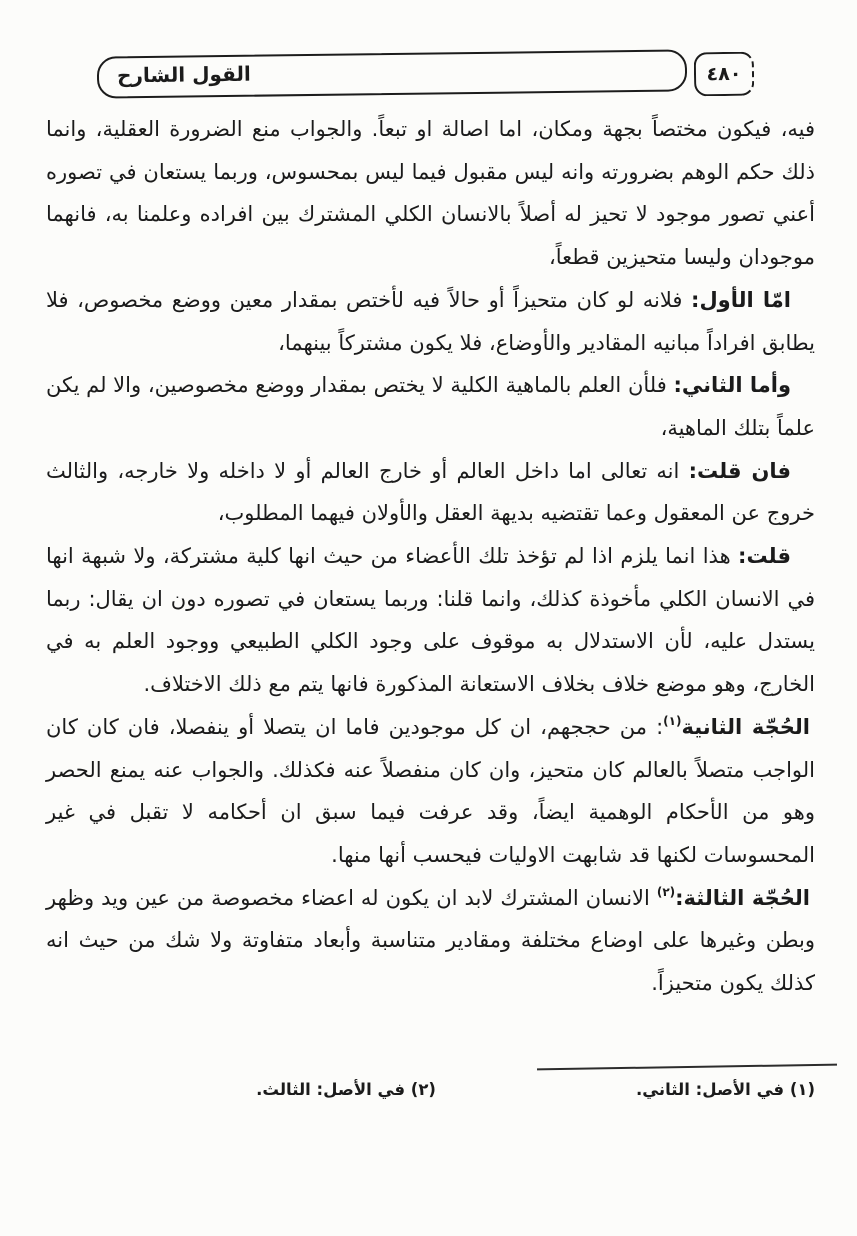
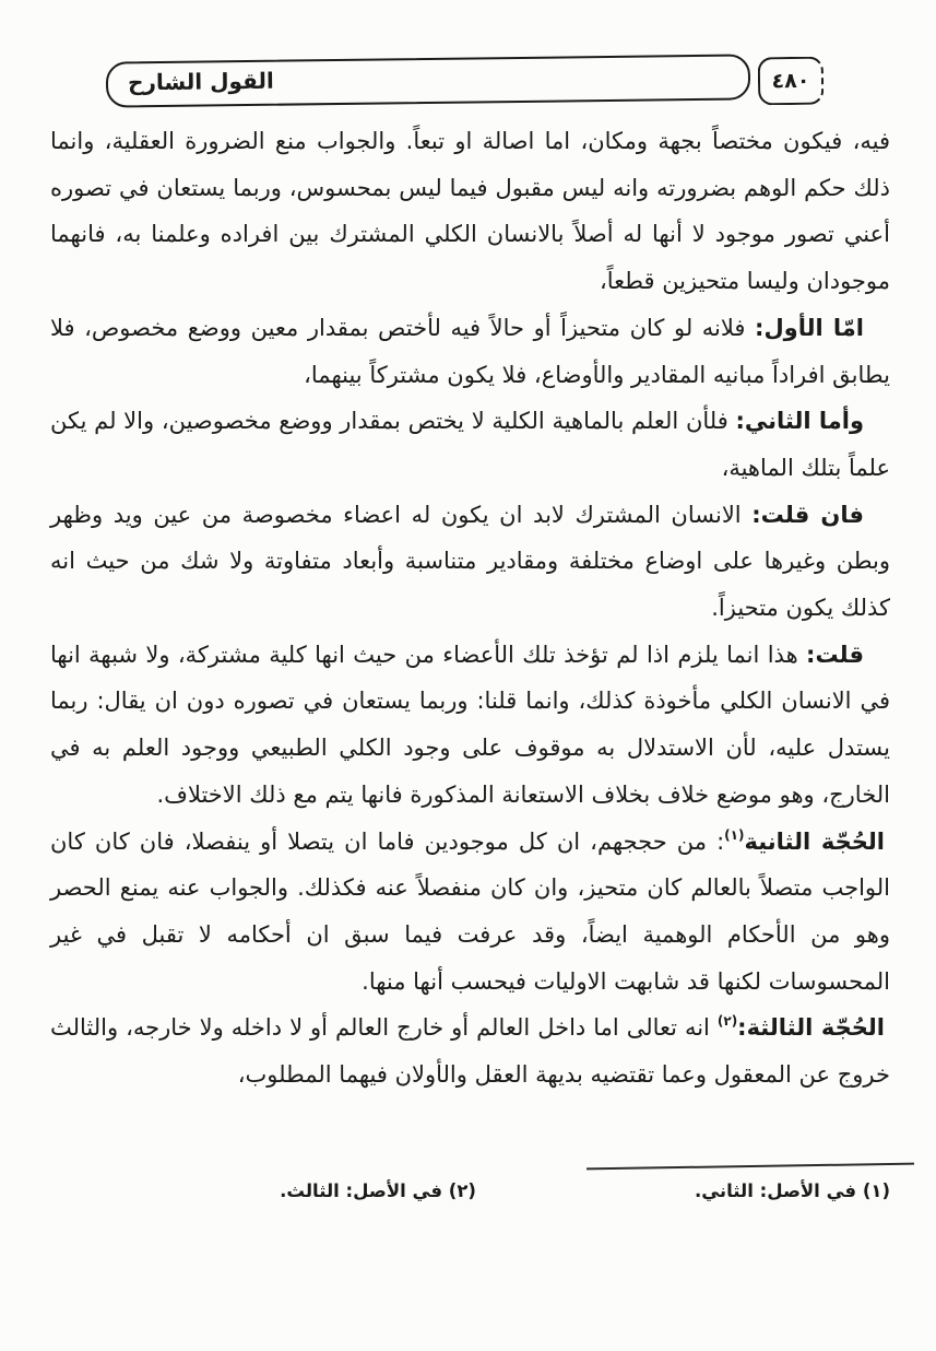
  القول الشارح
  ٤٨٠
- فيه، فيكون مختصاً بجهة ومكان، اما اصالة او تبعاً. والجواب منع الضرورة العقلية، وانما ذلك حكم الوهم بضرورته وانه ليس مقبول فيما ليس بمحسوس، وربما يستعان في تصوره أعني تصور موجود لا تحيز له أصلاً بالانسان الكلي المشترك بين افراده وعلمنا به، فانهما موجودان وليسا متحيزين قطعاً،
+ فيه، فيكون مختصاً بجهة ومكان، اما اصالة او تبعاً. والجواب منع الضرورة العقلية، وانما ذلك حكم الوهم بضرورته وانه ليس مقبول فيما ليس بمحسوس، وربما يستعان في تصوره أعني تصور موجود لا أنها له أصلاً بالانسان الكلي المشترك بين افراده وعلمنا به، فانهما موجودان وليسا متحيزين قطعاً،
  امّا الأول: فلانه لو كان متحيزاً أو حالاً فيه لأختص بمقدار معين ووضع مخصوص، فلا يطابق افراداً مبانيه المقادير والأوضاع، فلا يكون مشتركاً بينهما،
  وأما الثاني: فلأن العلم بالماهية الكلية لا يختص بمقدار ووضع مخصوصين، والا لم يكن علماً بتلك الماهية،
- فان قلت: انه تعالى اما داخل العالم أو خارج العالم أو لا داخله ولا خارجه، والثالث خروج عن المعقول وعما تقتضيه بديهة العقل والأولان فيهما المطلوب،
+ فان قلت: الانسان المشترك لابد ان يكون له اعضاء مخصوصة من عين ويد وظهر وبطن وغيرها على اوضاع مختلفة ومقادير متناسبة وأبعاد متفاوتة ولا شك من حيث انه كذلك يكون متحيزاً.
  قلت: هذا انما يلزم اذا لم تؤخذ تلك الأعضاء من حيث انها كلية مشتركة، ولا شبهة انها في الانسان الكلي مأخوذة كذلك، وانما قلنا: وربما يستعان في تصوره دون ان يقال: ربما يستدل عليه، لأن الاستدلال به موقوف على وجود الكلي الطبيعي ووجود العلم به في الخارج، وهو موضع خلاف بخلاف الاستعانة المذكورة فانها يتم مع ذلك الاختلاف.
  الحُجّة الثانية(١): من حججهم، ان كل موجودين فاما ان يتصلا أو ينفصلا، فان كان كان الواجب متصلاً بالعالم كان متحيز، وان كان منفصلاً عنه فكذلك. والجواب عنه يمنع الحصر وهو من الأحكام الوهمية ايضاً، وقد عرفت فيما سبق ان أحكامه لا تقبل في غير المحسوسات لكنها قد شابهت الاوليات فيحسب أنها منها.
- الحُجّة الثالثة:(٢) الانسان المشترك لابد ان يكون له اعضاء مخصوصة من عين ويد وظهر وبطن وغيرها على اوضاع مختلفة ومقادير متناسبة وأبعاد متفاوتة ولا شك من حيث انه كذلك يكون متحيزاً.
+ الحُجّة الثالثة:(٢) انه تعالى اما داخل العالم أو خارج العالم أو لا داخله ولا خارجه، والثالث خروج عن المعقول وعما تقتضيه بديهة العقل والأولان فيهما المطلوب،
  (١) في الأصل: الثاني.
  (٢) في الأصل: الثالث.
